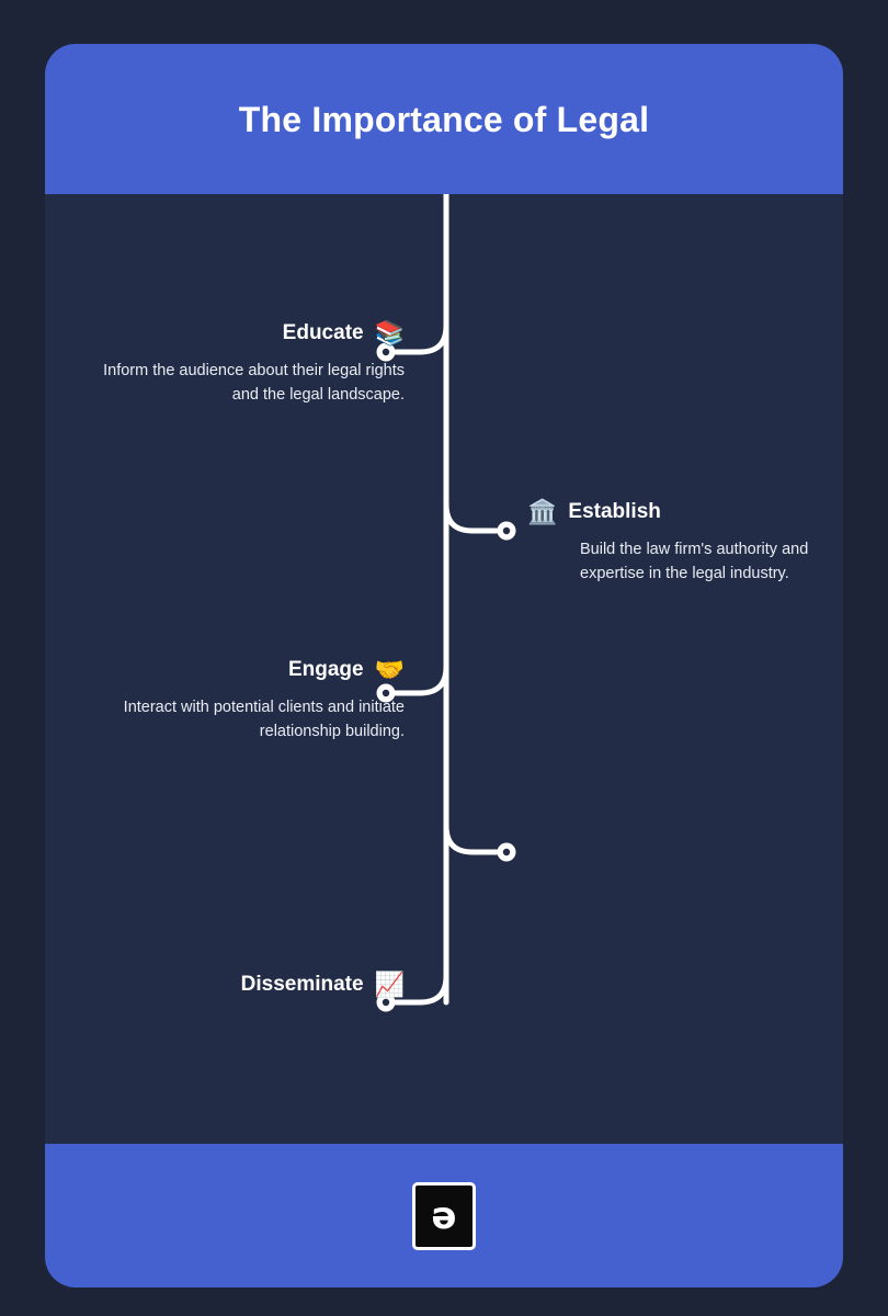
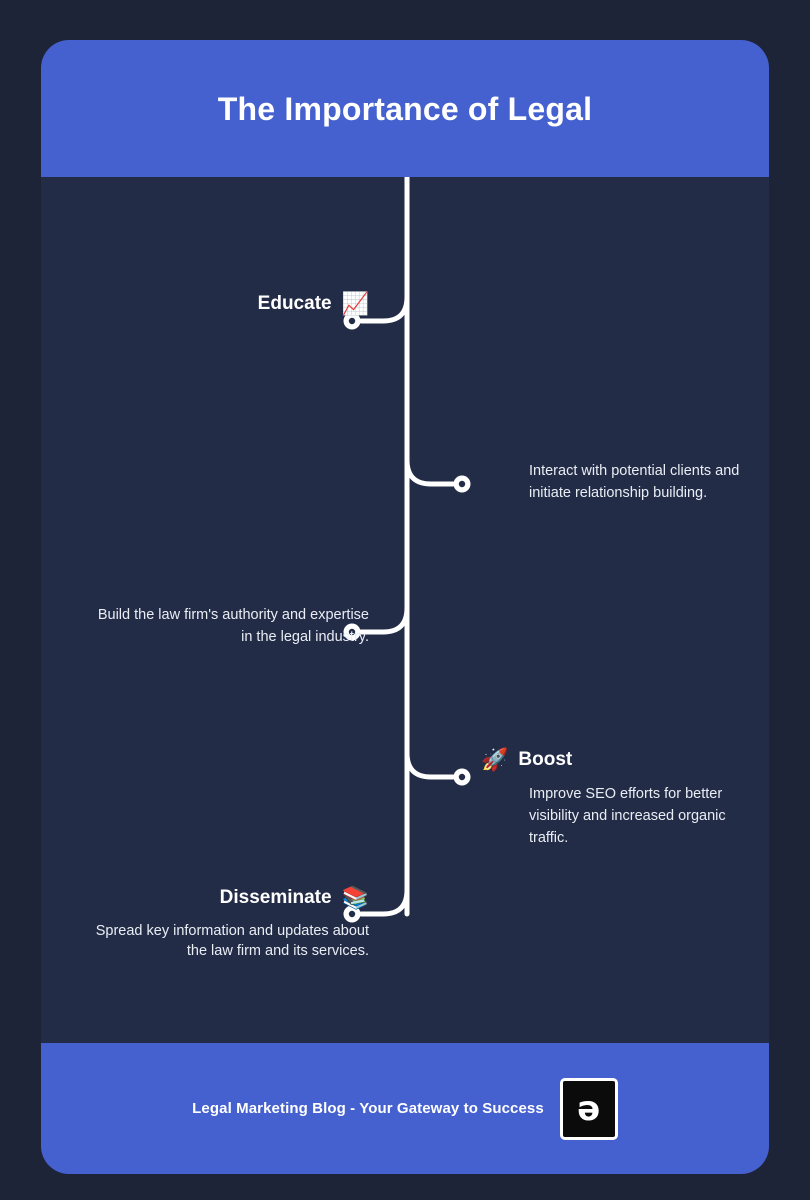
  The Importance of Legal
  Educate
- 📚
+ 📈
- Inform the audience about their legal rights and the legal landscape.
- 🏛️
- Establish
- Build the law firm's authority and expertise in the legal industry.
+ Interact with potential clients and initiate relationship building.
- Engage
- 🤝
- Interact with potential clients and initiate relationship building.
+ Build the law firm's authority and expertise in the legal industry.
+ 🚀
+ Boost
+ Improve SEO efforts for better visibility and increased organic traffic.
  Disseminate
- 📈
+ 📚
+ Spread key information and updates about the law firm and its services.
+ Legal Marketing Blog - Your Gateway to Success
  ə
